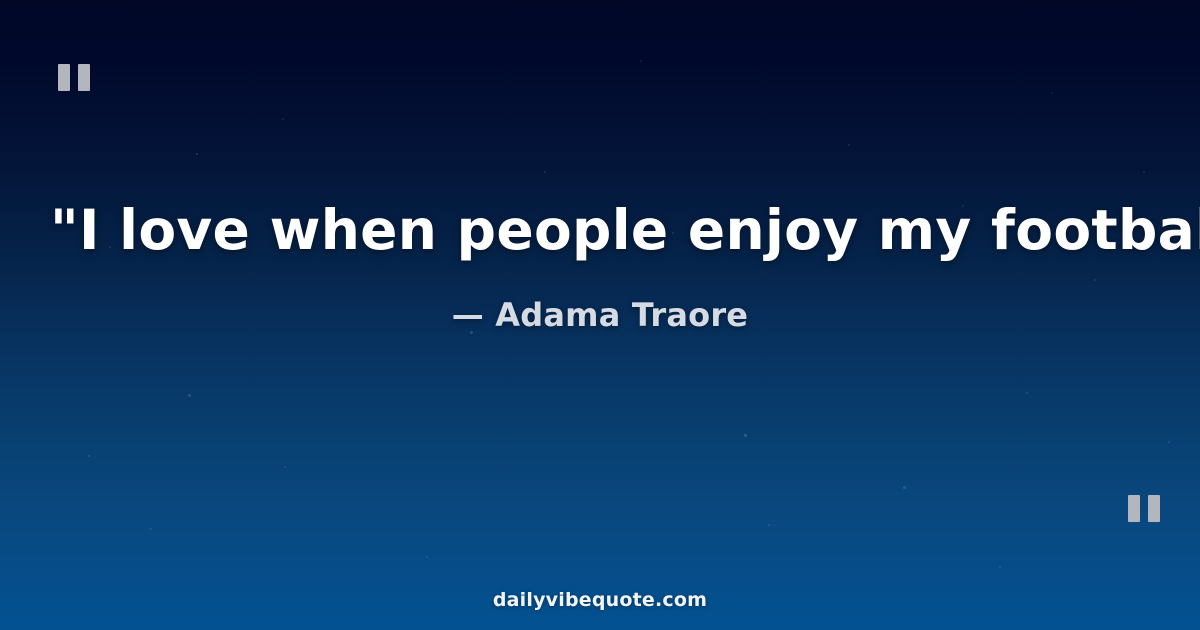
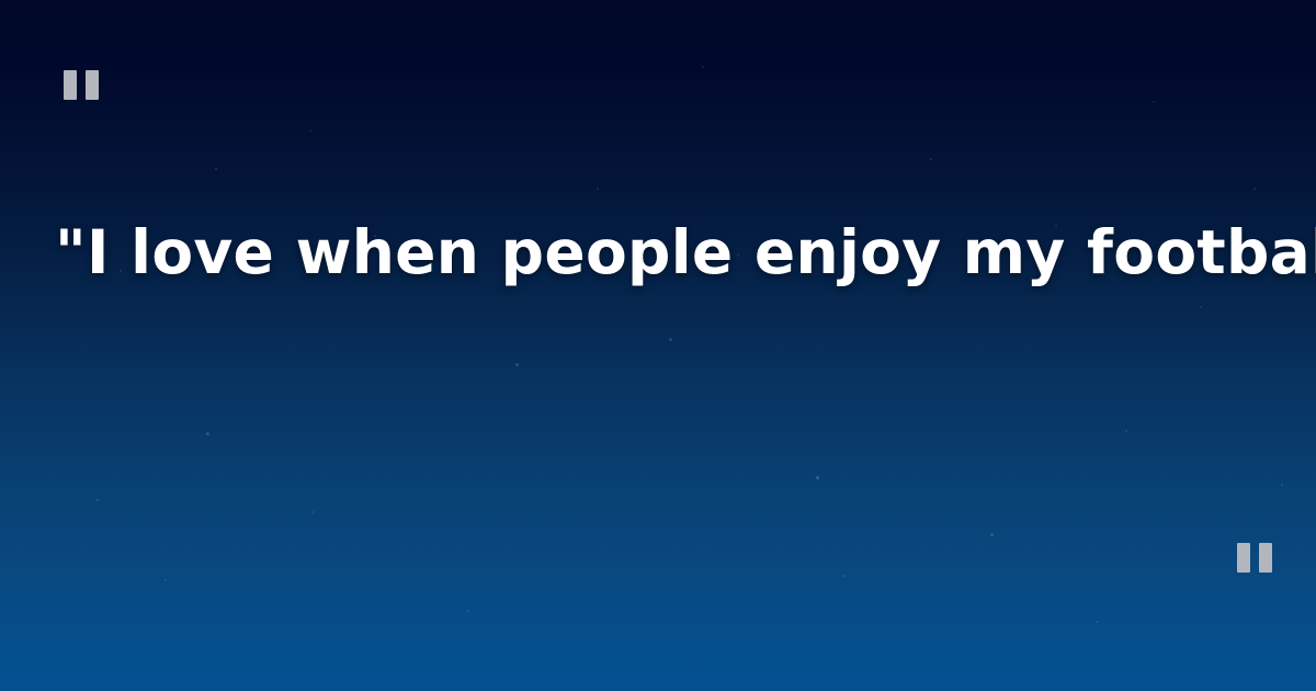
  "I love when people enjoy my footba
- — Adama Traore
- dailyvibequote.com
